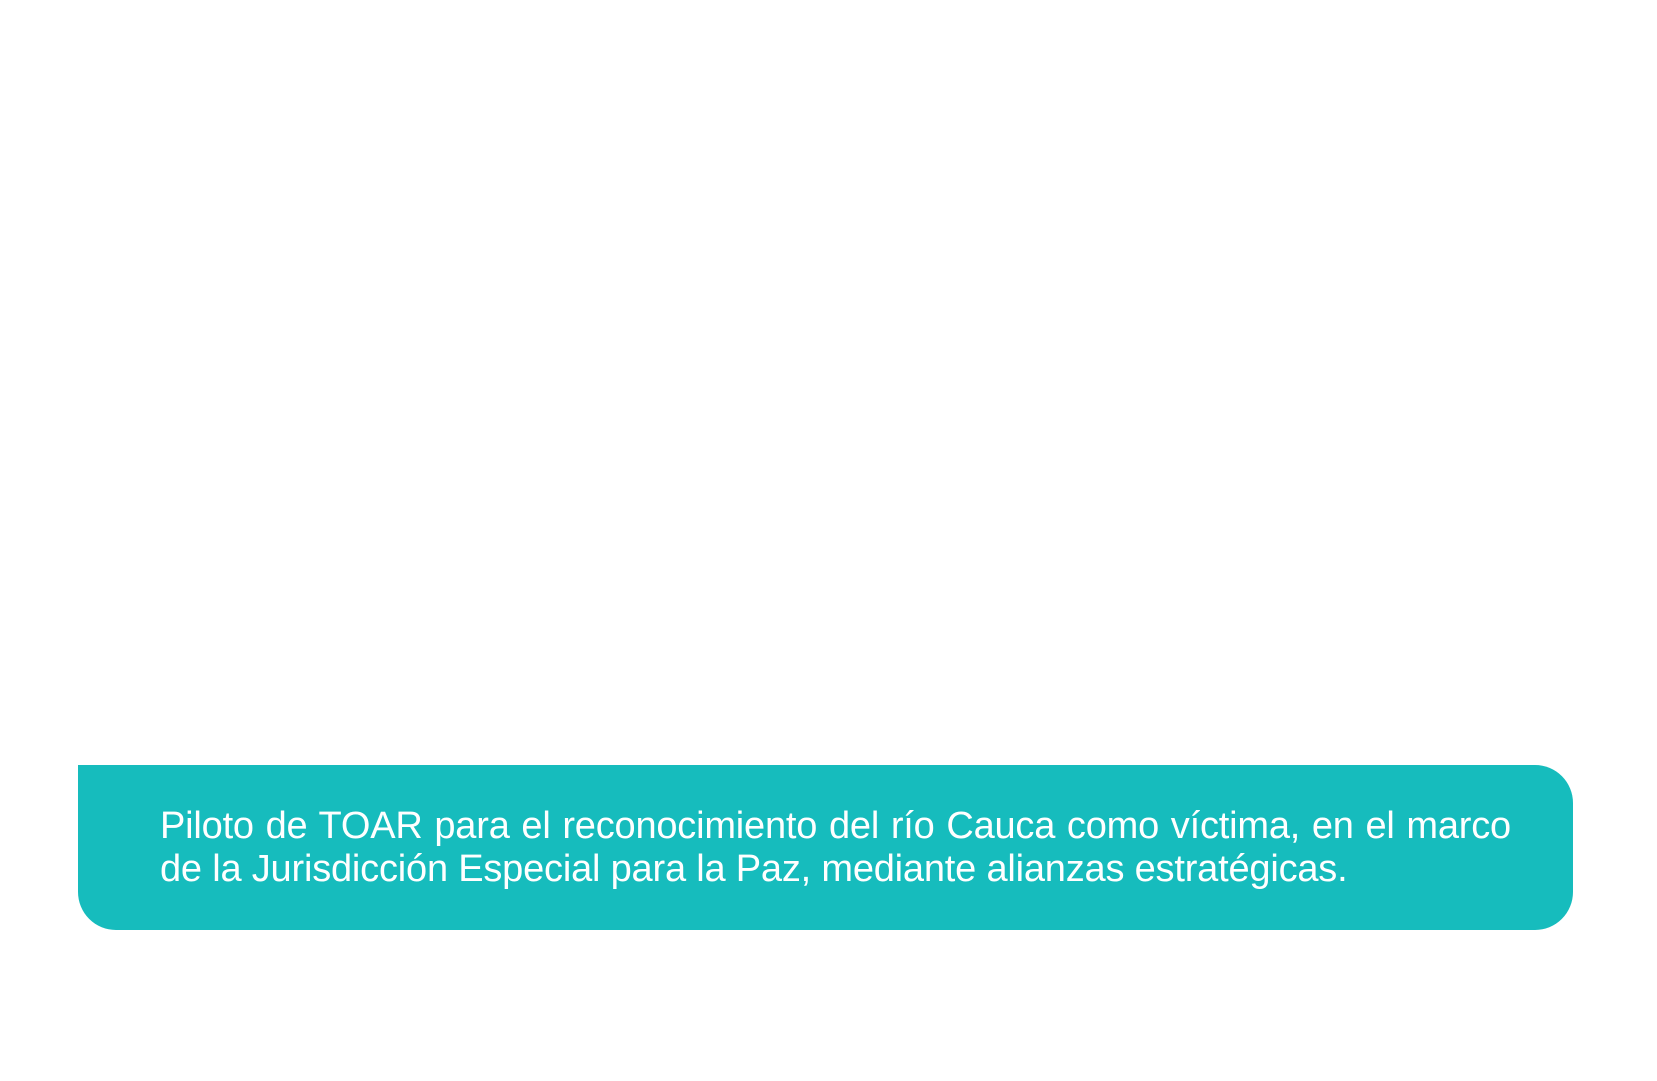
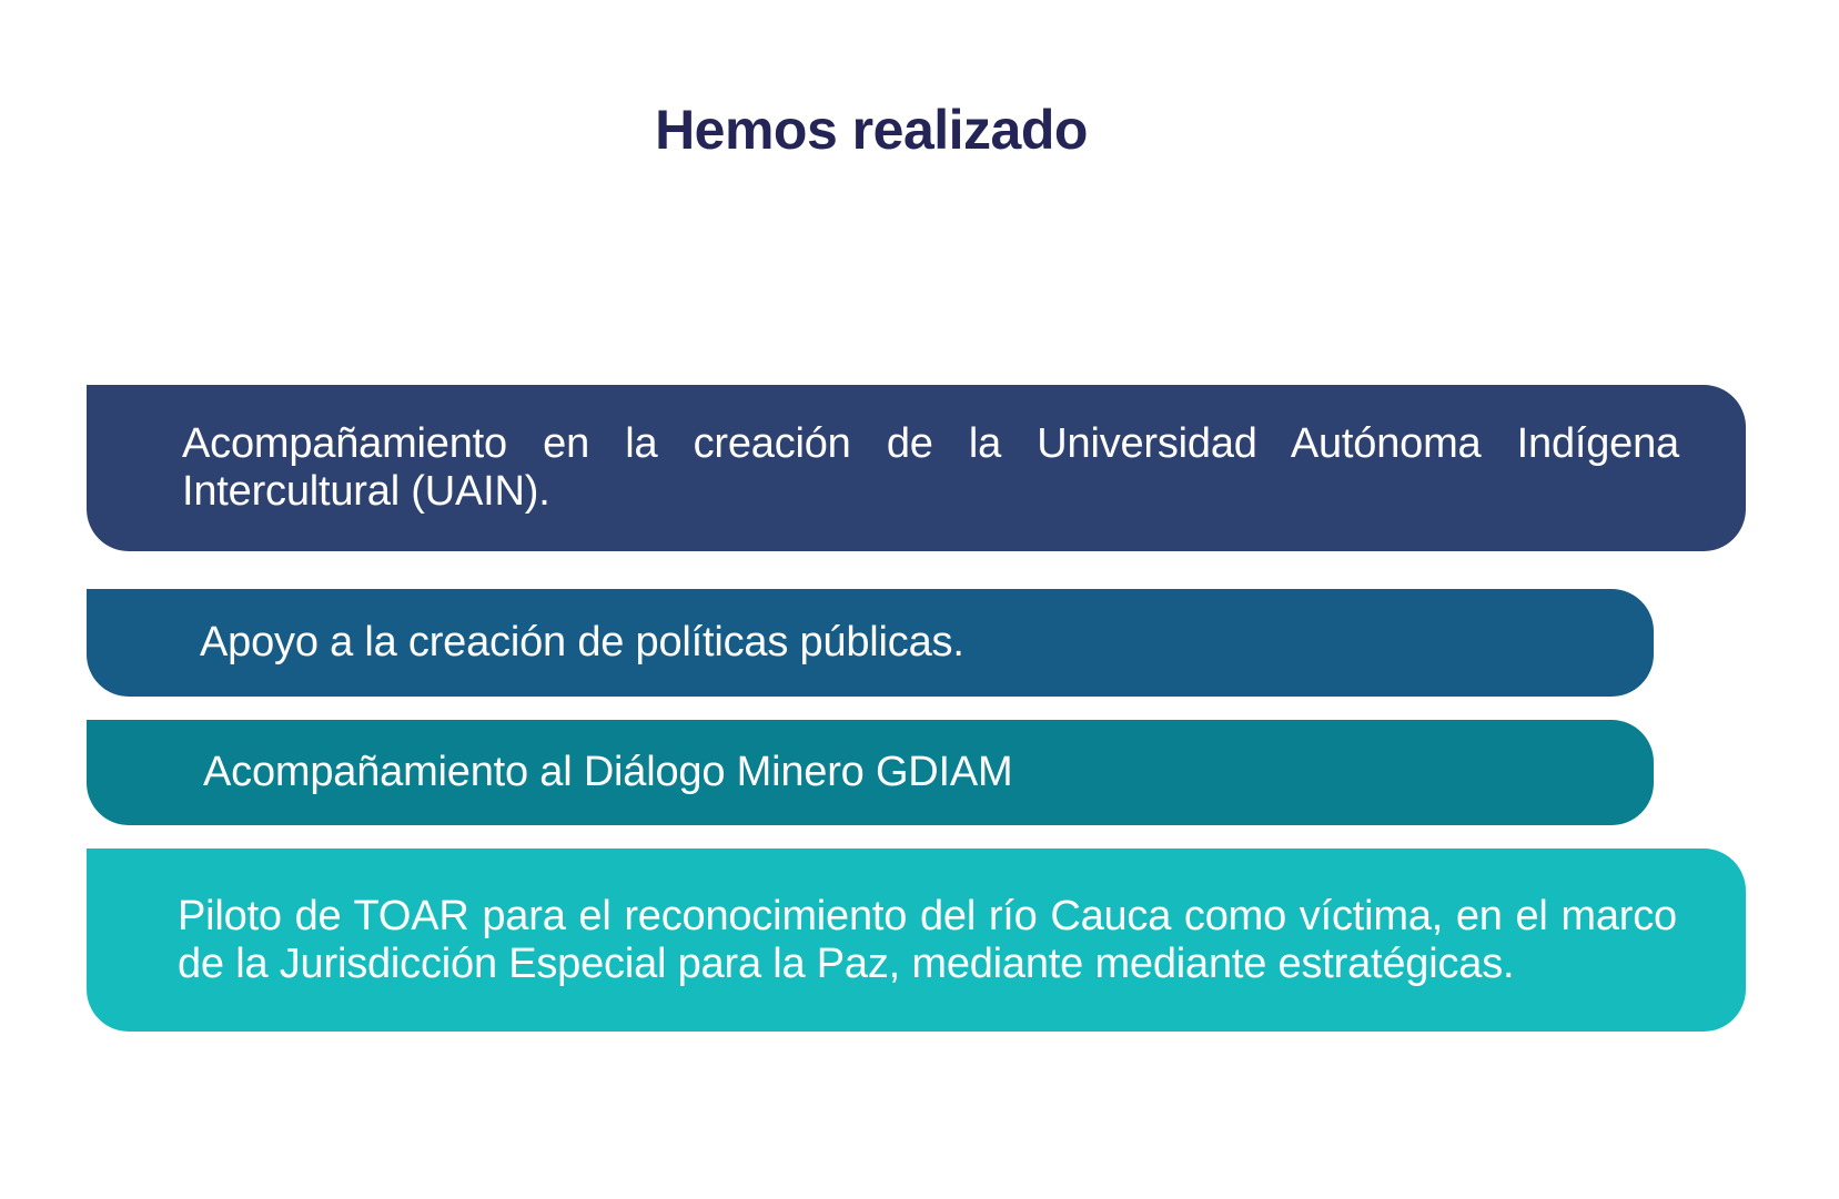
+ Hemos realizado
+ Acompañamiento en la creación de la Universidad Autónoma Indígena Intercultural (UAIN).
+ Apoyo a la creación de políticas públicas.
+ Acompañamiento al Diálogo Minero GDIAM
- Piloto de TOAR para el reconocimiento del río Cauca como víctima, en el marco de la Jurisdicción Especial para la Paz, mediante alianzas estratégicas.
+ Piloto de TOAR para el reconocimiento del río Cauca como víctima, en el marco de la Jurisdicción Especial para la Paz, mediante mediante estratégicas.
